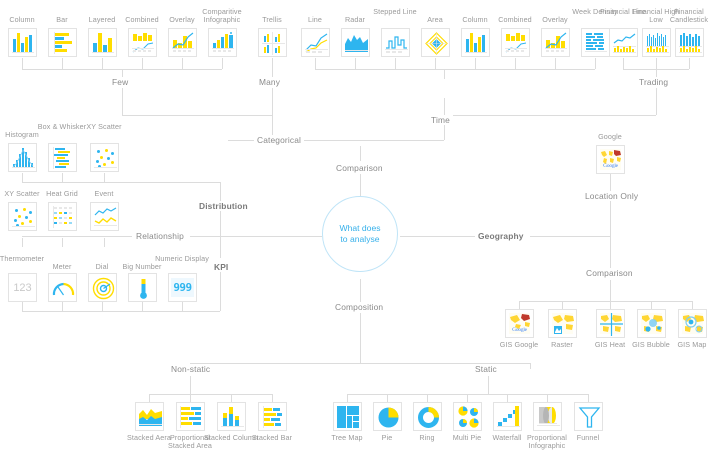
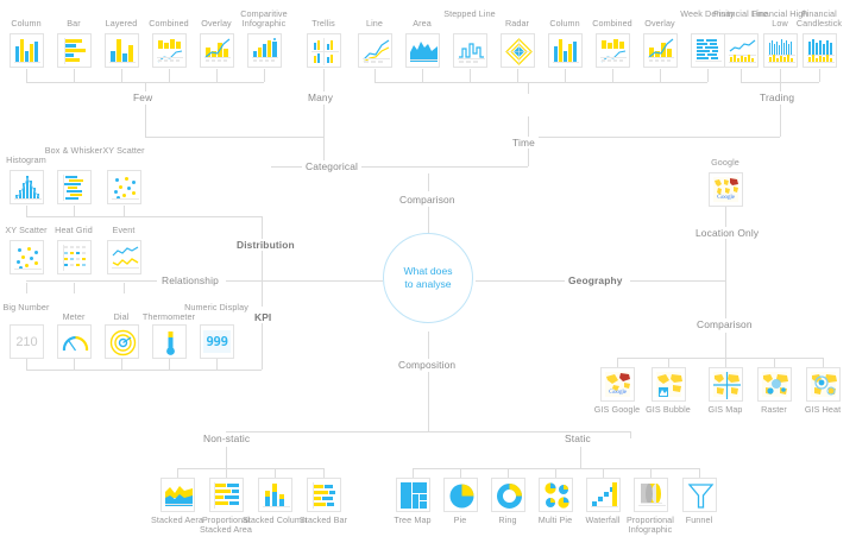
  Few
  Many
  Trading
  Time
  Categorical
  Comparison
  Distribution
  Relationship
  KPI
  Composition
  Non-static
  Static
  Geography
  Location Only
  Comparison
  What does
  to analyse
  Column
  Bar
  Layered
  Combined
  Overlay
  Comparitive Infographic
  Trellis
  Line
- Radar
+ Area
  Stepped Line
- Area
+ Radar
  Column
  Combined
  Overlay
  Week Density
  Financial Line
  Financial High Low
  Financial Candlestick
  Histogram
  Box & Whisker
  XY Scatter
  XY Scatter
  Heat Grid
  Event
- Thermometer
+ Big Number
- 123
+ 210
  Meter
  Dial
- Big Number
+ Thermometer
  Numeric Display
  999
  Google
  GIS Google
- Raster
+ GIS Bubble
- GIS Heat
+ GIS Map
- GIS Bubble
+ Raster
- GIS Map
+ GIS Heat
  Stacked Aera
  Proportional Stacked Area
  Stacked Column
  Stacked Bar
  Tree Map
  Pie
  Ring
  Multi Pie
  Waterfall
  Proportional Infographic
  Funnel
